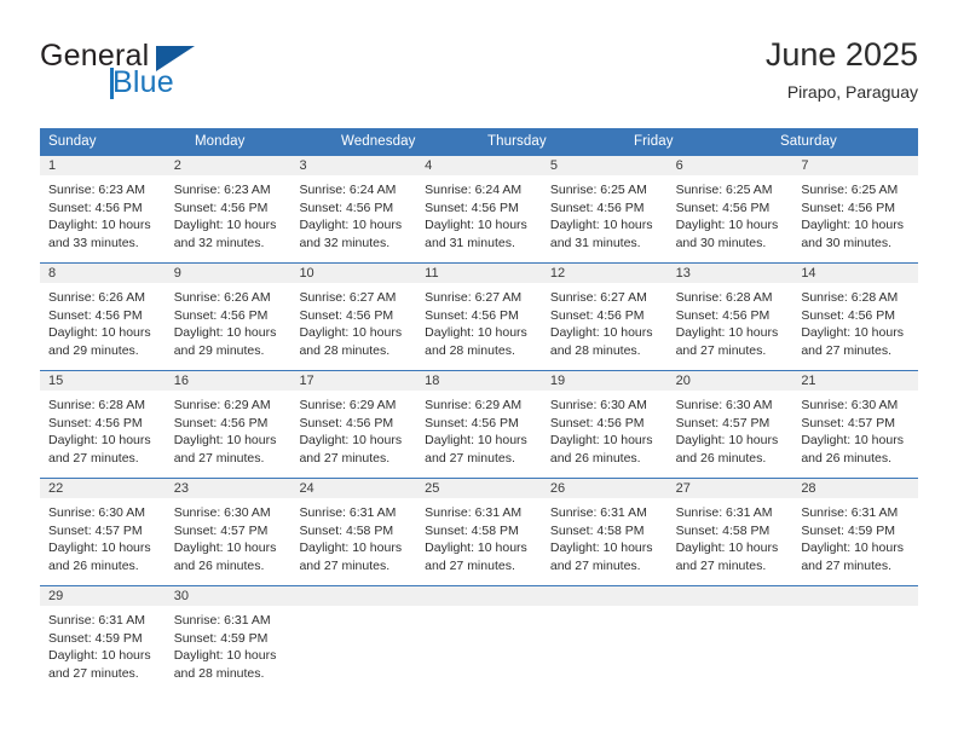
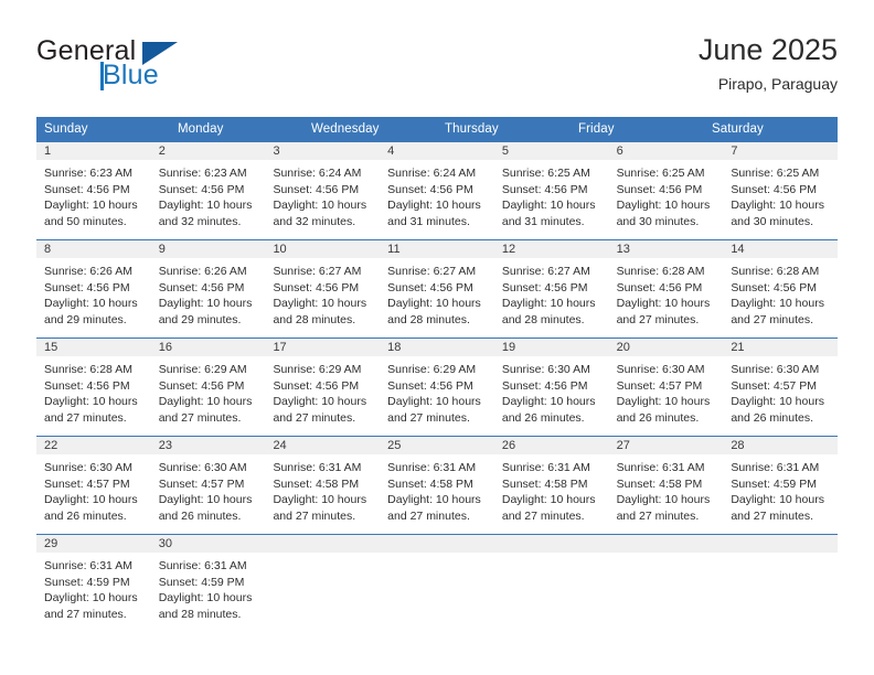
  General
  Blue
  June 2025
  Pirapo, Paraguay
  Sunday
  Monday
  Wednesday
  Thursday
  Friday
  Saturday
  1
  Sunrise: 6:23 AM
  Sunset: 4:56 PM
  Daylight: 10 hours
- and 33 minutes.
+ and 50 minutes.
  2
  Sunrise: 6:23 AM
  Sunset: 4:56 PM
  Daylight: 10 hours
  and 32 minutes.
  3
  Sunrise: 6:24 AM
  Sunset: 4:56 PM
  Daylight: 10 hours
  and 32 minutes.
  4
  Sunrise: 6:24 AM
  Sunset: 4:56 PM
  Daylight: 10 hours
  and 31 minutes.
  5
  Sunrise: 6:25 AM
  Sunset: 4:56 PM
  Daylight: 10 hours
  and 31 minutes.
  6
  Sunrise: 6:25 AM
  Sunset: 4:56 PM
  Daylight: 10 hours
  and 30 minutes.
  7
  Sunrise: 6:25 AM
  Sunset: 4:56 PM
  Daylight: 10 hours
  and 30 minutes.
  8
  Sunrise: 6:26 AM
  Sunset: 4:56 PM
  Daylight: 10 hours
  and 29 minutes.
  9
  Sunrise: 6:26 AM
  Sunset: 4:56 PM
  Daylight: 10 hours
  and 29 minutes.
  10
  Sunrise: 6:27 AM
  Sunset: 4:56 PM
  Daylight: 10 hours
  and 28 minutes.
  11
  Sunrise: 6:27 AM
  Sunset: 4:56 PM
  Daylight: 10 hours
  and 28 minutes.
  12
  Sunrise: 6:27 AM
  Sunset: 4:56 PM
  Daylight: 10 hours
  and 28 minutes.
  13
  Sunrise: 6:28 AM
  Sunset: 4:56 PM
  Daylight: 10 hours
  and 27 minutes.
  14
  Sunrise: 6:28 AM
  Sunset: 4:56 PM
  Daylight: 10 hours
  and 27 minutes.
  15
  Sunrise: 6:28 AM
  Sunset: 4:56 PM
  Daylight: 10 hours
  and 27 minutes.
  16
  Sunrise: 6:29 AM
  Sunset: 4:56 PM
  Daylight: 10 hours
  and 27 minutes.
  17
  Sunrise: 6:29 AM
  Sunset: 4:56 PM
  Daylight: 10 hours
  and 27 minutes.
  18
  Sunrise: 6:29 AM
  Sunset: 4:56 PM
  Daylight: 10 hours
  and 27 minutes.
  19
  Sunrise: 6:30 AM
  Sunset: 4:56 PM
  Daylight: 10 hours
  and 26 minutes.
  20
  Sunrise: 6:30 AM
  Sunset: 4:57 PM
  Daylight: 10 hours
  and 26 minutes.
  21
  Sunrise: 6:30 AM
  Sunset: 4:57 PM
  Daylight: 10 hours
  and 26 minutes.
  22
  Sunrise: 6:30 AM
  Sunset: 4:57 PM
  Daylight: 10 hours
  and 26 minutes.
  23
  Sunrise: 6:30 AM
  Sunset: 4:57 PM
  Daylight: 10 hours
  and 26 minutes.
  24
  Sunrise: 6:31 AM
  Sunset: 4:58 PM
  Daylight: 10 hours
  and 27 minutes.
  25
  Sunrise: 6:31 AM
  Sunset: 4:58 PM
  Daylight: 10 hours
  and 27 minutes.
  26
  Sunrise: 6:31 AM
  Sunset: 4:58 PM
  Daylight: 10 hours
  and 27 minutes.
  27
  Sunrise: 6:31 AM
  Sunset: 4:58 PM
  Daylight: 10 hours
  and 27 minutes.
  28
  Sunrise: 6:31 AM
  Sunset: 4:59 PM
  Daylight: 10 hours
  and 27 minutes.
  29
  Sunrise: 6:31 AM
  Sunset: 4:59 PM
  Daylight: 10 hours
  and 27 minutes.
  30
  Sunrise: 6:31 AM
  Sunset: 4:59 PM
  Daylight: 10 hours
  and 28 minutes.
